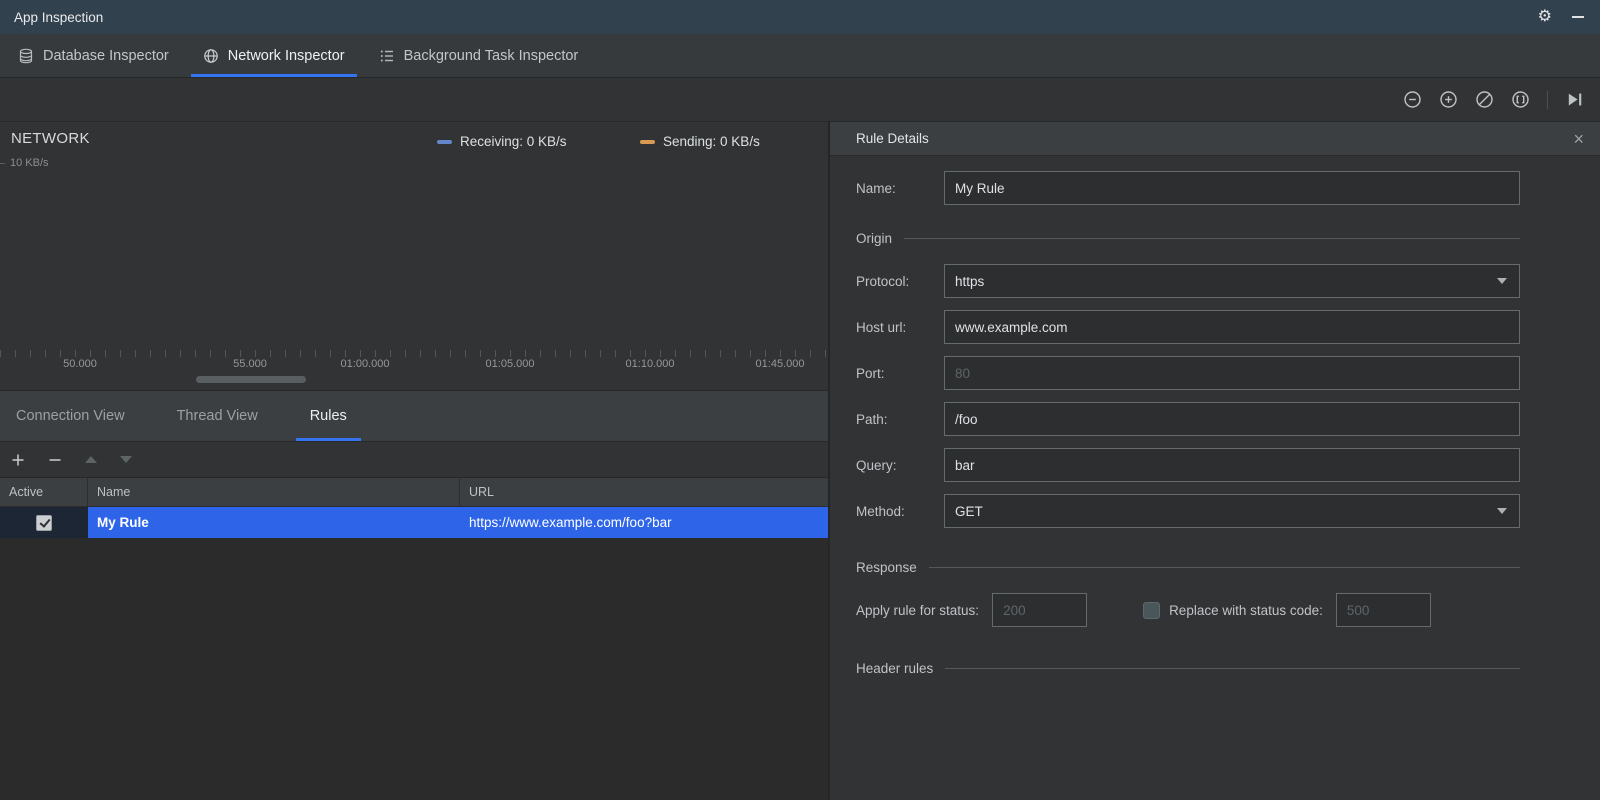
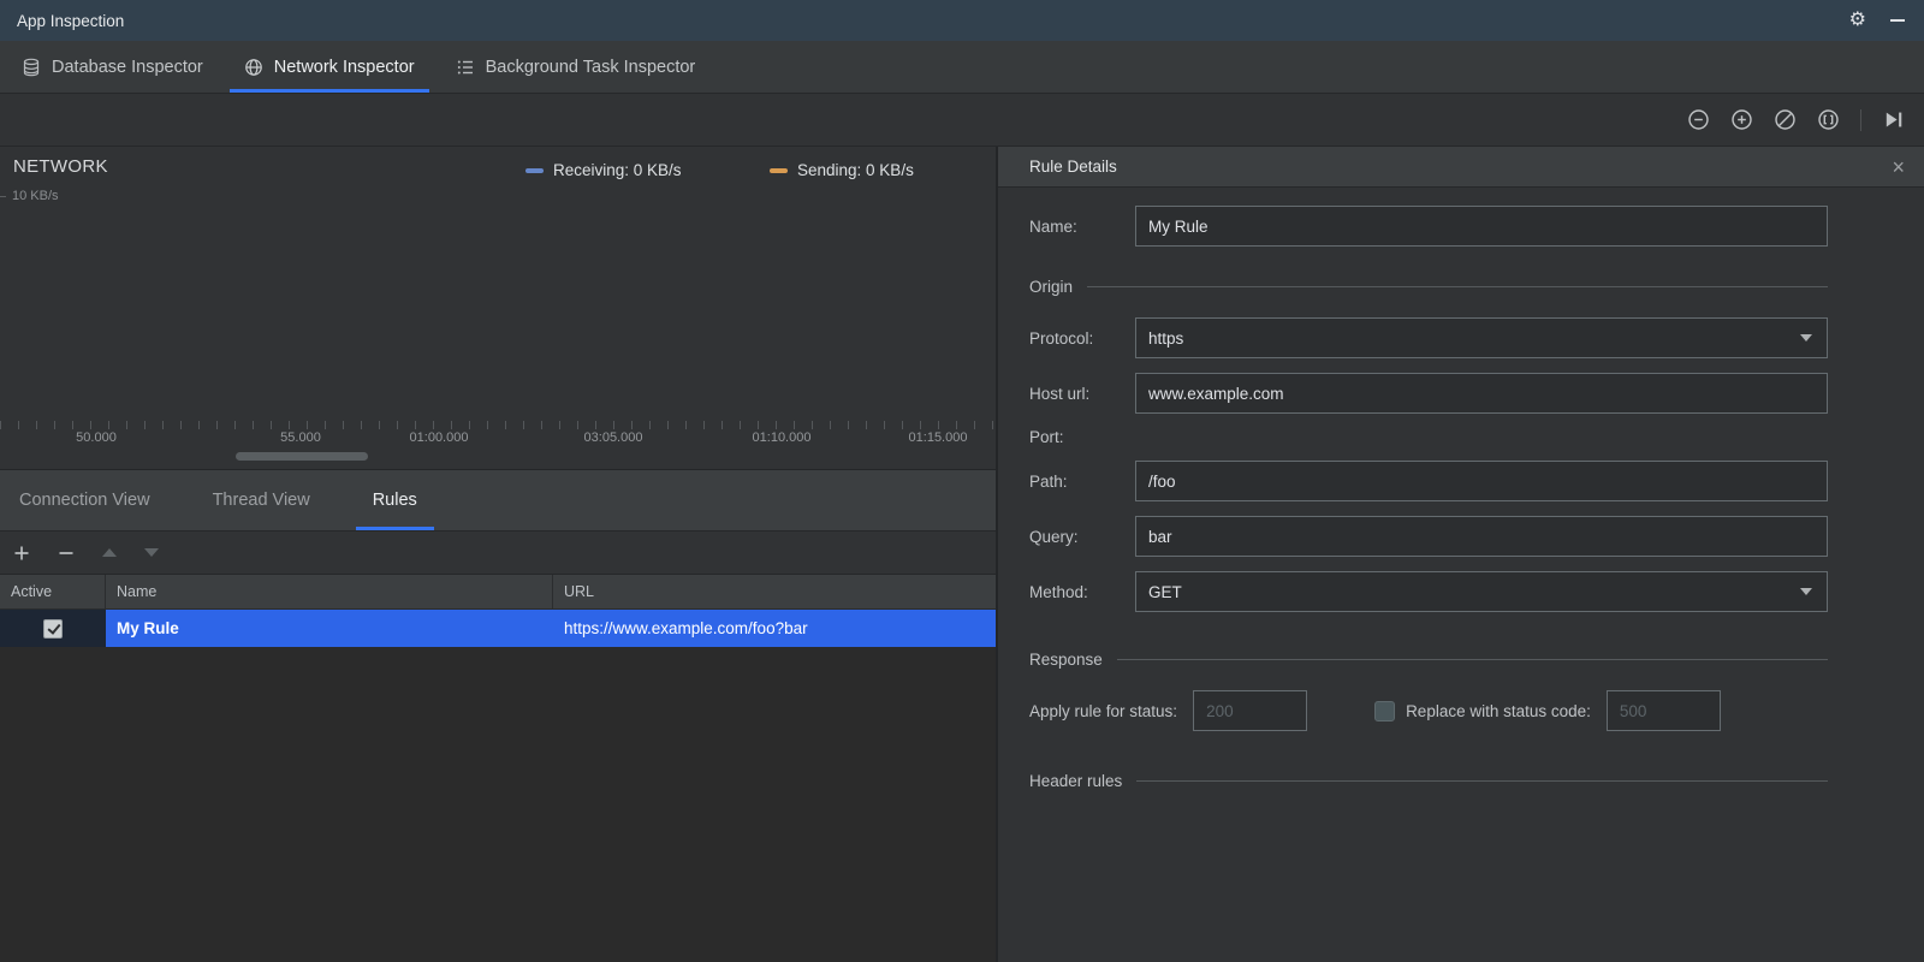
  App Inspection
  ⚙
  Database Inspector
  Network Inspector
  Background Task Inspector
  NETWORK
  10 KB/s
  Receiving: 0 KB/s
  Sending: 0 KB/s
  50.000
  55.000
  01:00.000
- 01:05.000
+ 03:05.000
  01:10.000
- 01:45.000
+ 01:15.000
  Connection View
  Thread View
  Rules
  Active
  Name
  URL
  My Rule
  https://www.example.com/foo?bar
  Rule Details
  ×
  Name:
  My Rule
  Origin
  Protocol:
  https
  Host url:
  www.example.com
  Port:
- 80
  Path:
  /foo
  Query:
  bar
  Method:
  GET
  Response
  Apply rule for status:
  200
  Replace with status code:
  500
  Header rules
